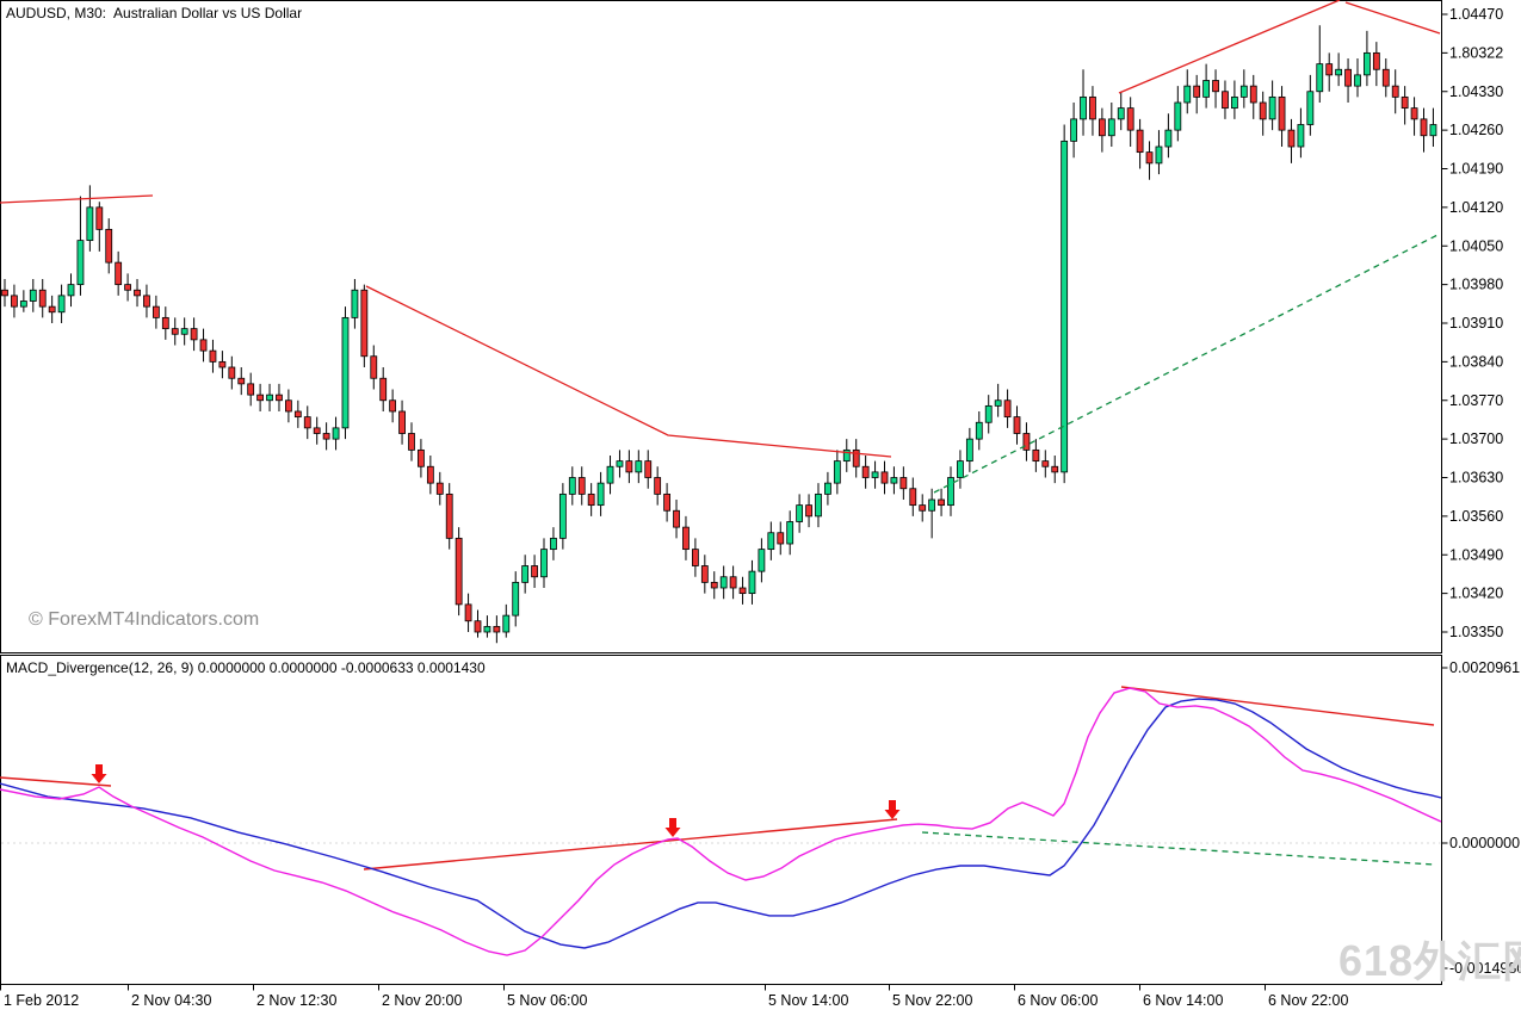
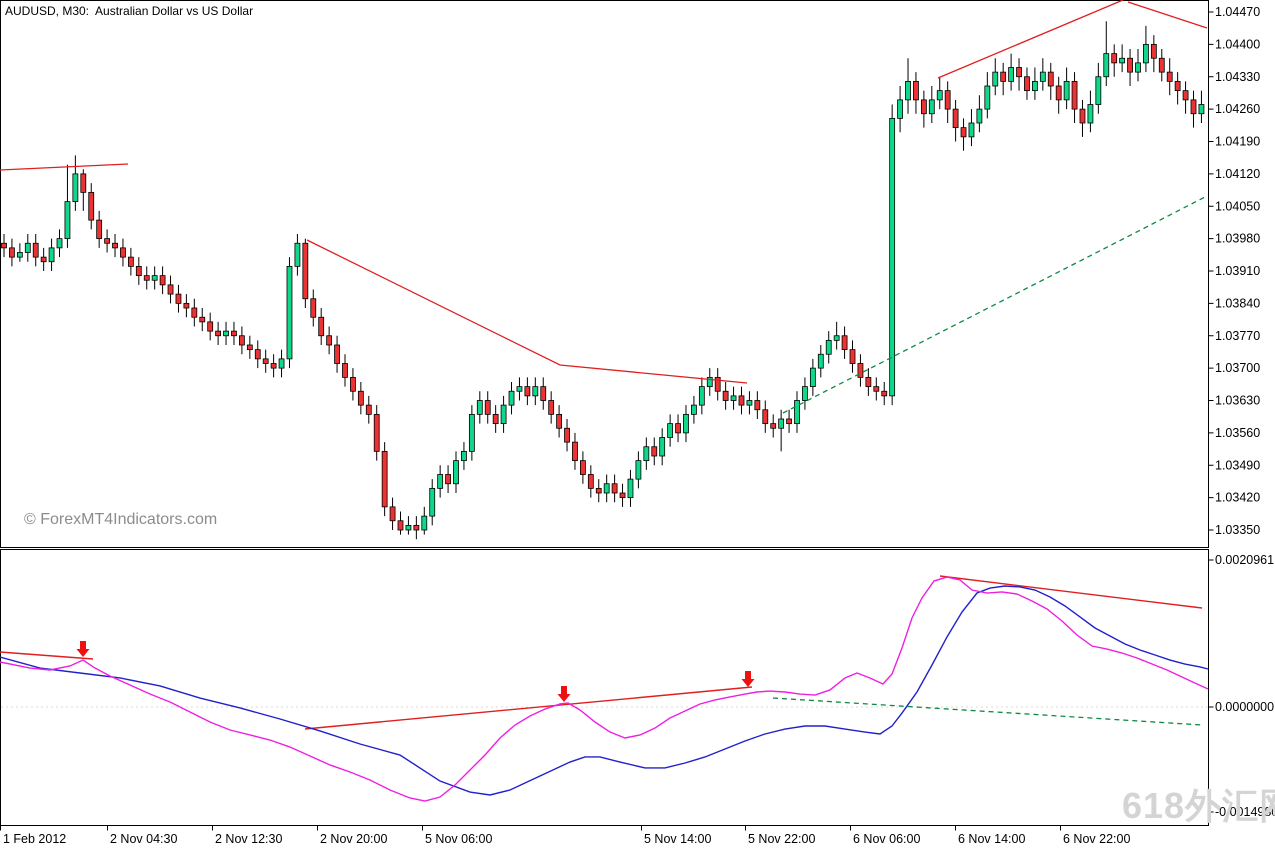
  1.04470
- 1.80322
+ 1.04400
  1.04330
  1.04260
  1.04190
  1.04120
  1.04050
  1.03980
  1.03910
  1.03840
  1.03770
  1.03700
  1.03630
  1.03560
  1.03490
  1.03420
  1.03350
  0.0020961
  0.0000000
  -0.001498
  1 Feb 2012
  2 Nov 04:30
  2 Nov 12:30
  2 Nov 20:00
  5 Nov 06:00
  5 Nov 14:00
  5 Nov 22:00
  6 Nov 06:00
  6 Nov 14:00
  6 Nov 22:00
  AUDUSD, M30: Australian Dollar vs US Dollar
- MACD_Divergence(12, 26, 9) 0.0000000 0.0000000 -0.0000633 0.0001430
  © ForexMT4Indicators.com
  618外汇
